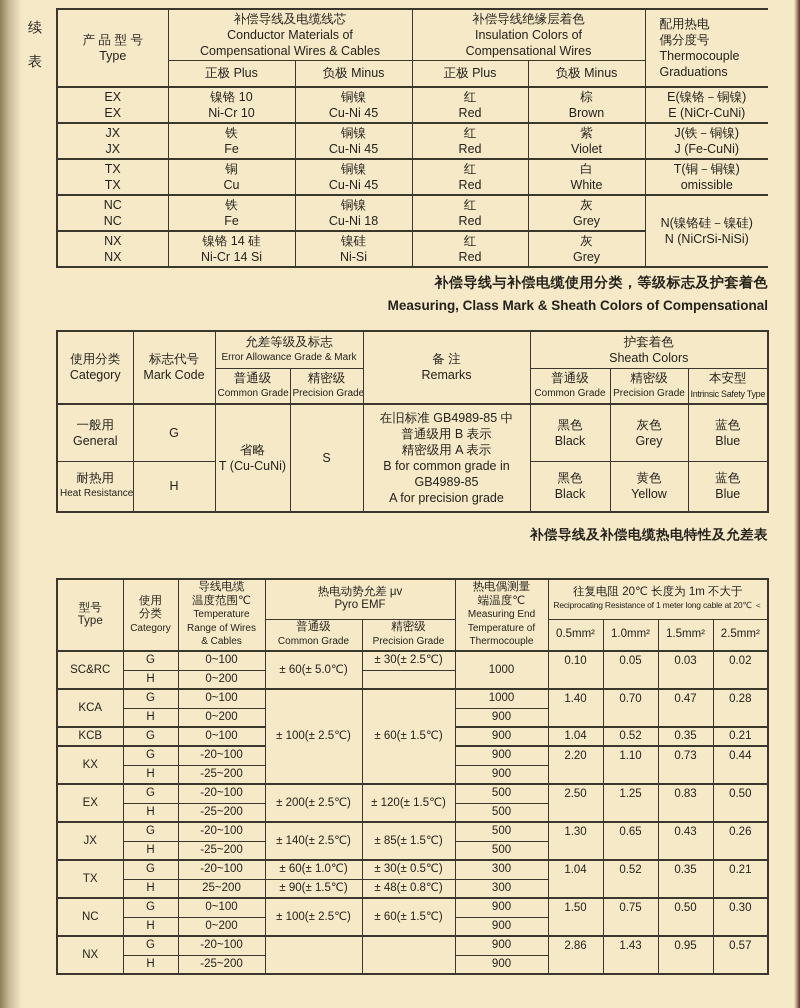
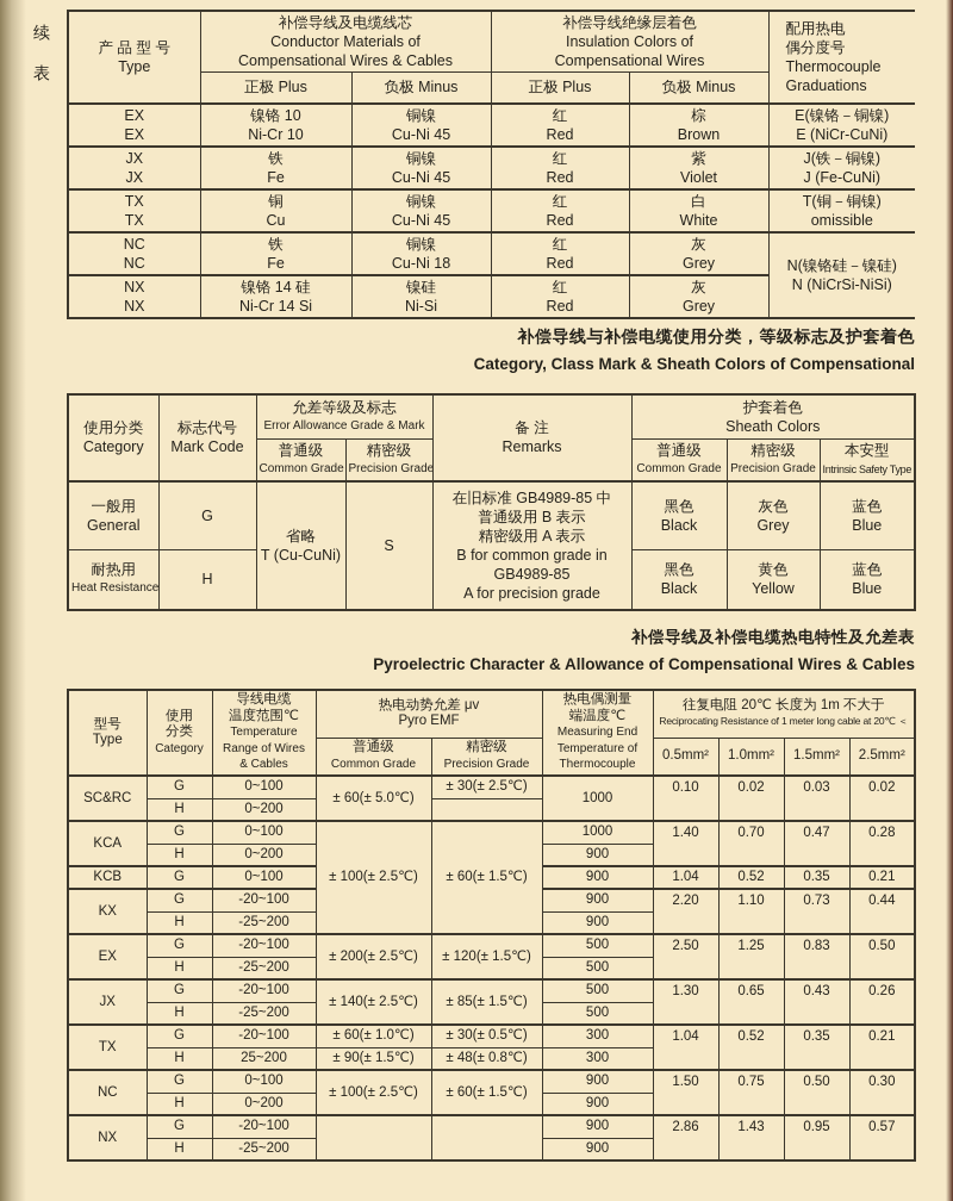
  续
  表
  产 品 型 号Type	补偿导线及电缆线芯Conductor Materials ofCompensational Wires & Cables	补偿导线绝缘层着色Insulation Colors ofCompensational Wires	配用热电偶分度号ThermocoupleGraduations
  正极 Plus	负极 Minus	正极 Plus	负极 Minus
  EXEX	镍铬 10Ni-Cr 10	铜镍Cu-Ni 45	红Red	棕Brown	E(镍铬－铜镍)E (NiCr-CuNi)
  JXJX	铁Fe	铜镍Cu-Ni 45	红Red	紫Violet	J(铁－铜镍)J (Fe-CuNi)
  TXTX	铜Cu	铜镍Cu-Ni 45	红Red	白White	T(铜－铜镍)omissible
  NCNC	铁Fe	铜镍Cu-Ni 18	红Red	灰Grey	N(镍铬硅－镍硅)N (NiCrSi-NiSi)
  NXNX	镍铬 14 硅Ni-Cr 14 Si	镍硅Ni-Si	红Red	灰Grey
  补偿导线与补偿电缆使用分类，等级标志及护套着色
- Measuring, Class Mark & Sheath Colors of Compensational
+ Category, Class Mark & Sheath Colors of Compensational
  使用分类Category	标志代号Mark Code	允差等级及标志Error Allowance Grade & Mark	备 注Remarks	护套着色Sheath Colors
  普通级Common Grade	精密级Precision Grade	普通级Common Grade	精密级Precision Grade	本安型Intrinsic Safety Type
  一般用General	G	省略T (Cu-CuNi)	S	在旧标准 GB4989-85 中普通级用 B 表示精密级用 A 表示B for common grade inGB4989-85A for precision grade	黑色Black	灰色Grey	蓝色Blue
  耐热用Heat Resistance	H	黑色Black	黄色Yellow	蓝色Blue
  补偿导线及补偿电缆热电特性及允差表
+ Pyroelectric Character & Allowance of Compensational Wires & Cables
  型号Type	使用分类Category	导线电缆温度范围℃TemperatureRange of Wires& Cables	热电动势允差 μvPyro EMF	热电偶测量端温度℃Measuring EndTemperature ofThermocouple	往复电阻 20℃ 长度为 1m 不大于Reciprocating Resistance of 1 meter long cable at 20℃ ＜
  普通级Common Grade	精密级Precision Grade	0.5mm²	1.0mm²	1.5mm²	2.5mm²
- SC&RC	G	0~100	± 60(± 5.0℃)	± 30(± 2.5℃)	1000	0.10	0.05	0.03	0.02
+ SC&RC	G	0~100	± 60(± 5.0℃)	± 30(± 2.5℃)	1000	0.10	0.02	0.03	0.02
  H	0~200
  KCA	G	0~100	± 100(± 2.5℃)	± 60(± 1.5℃)	1000	1.40	0.70	0.47	0.28
  H	0~200	900
  KCB	G	0~100	900	1.04	0.52	0.35	0.21
  KX	G	-20~100	900	2.20	1.10	0.73	0.44
  H	-25~200	900
  EX	G	-20~100	± 200(± 2.5℃)	± 120(± 1.5℃)	500	2.50	1.25	0.83	0.50
  H	-25~200	500
  JX	G	-20~100	± 140(± 2.5℃)	± 85(± 1.5℃)	500	1.30	0.65	0.43	0.26
  H	-25~200	500
  TX	G	-20~100	± 60(± 1.0℃)	± 30(± 0.5℃)	300	1.04	0.52	0.35	0.21
  H	25~200	± 90(± 1.5℃)	± 48(± 0.8℃)	300
  NC	G	0~100	± 100(± 2.5℃)	± 60(± 1.5℃)	900	1.50	0.75	0.50	0.30
  H	0~200	900
  NX	G	-20~100			900	2.86	1.43	0.95	0.57
  H	-25~200	900
